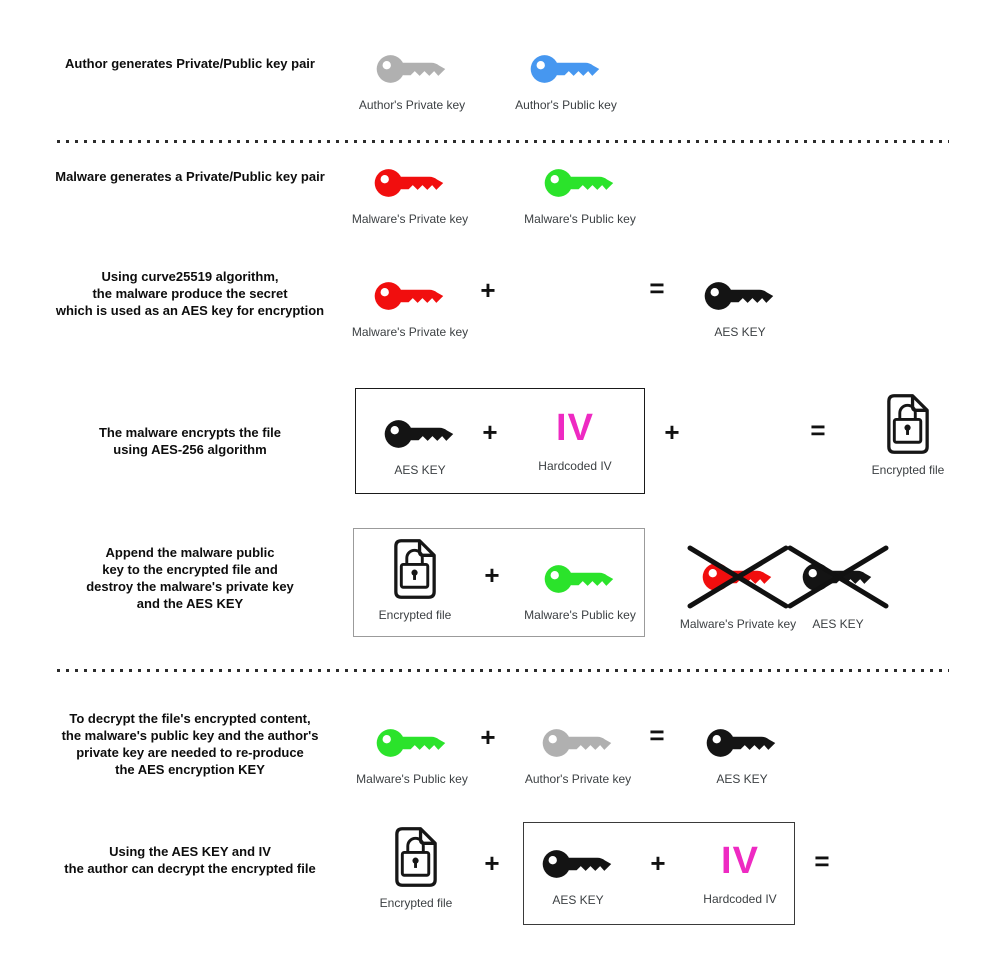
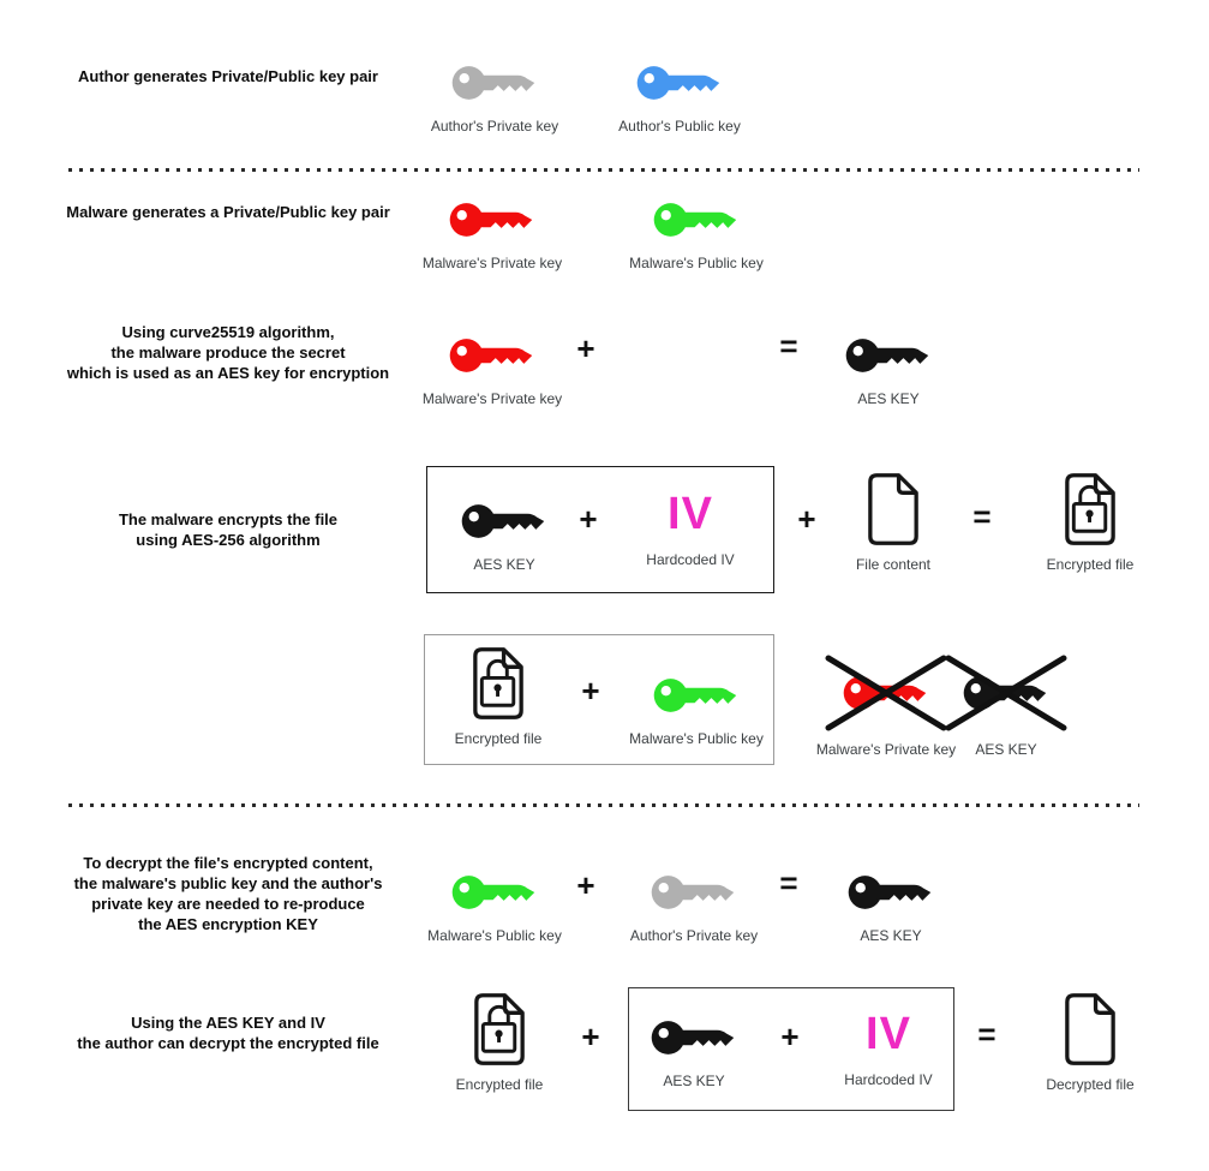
  Author generates Private/Public key pair
  Author's Private key
  Author's Public key
  Malware generates a Private/Public key pair
  Malware's Private key
  Malware's Public key
  Using curve25519 algorithm,
  the malware produce the secret
  which is used as an AES key for encryption
  Malware's Private key
  +
  =
  AES KEY
  The malware encrypts the file
  using AES-256 algorithm
  AES KEY
  +
  IV
  Hardcoded IV
  +
+ File content
  =
  Encrypted file
- Append the malware public
- key to the encrypted file and
- destroy the malware's private key
- and the AES KEY
  Encrypted file
  +
  Malware's Public key
  Malware's Private key
  AES KEY
  To decrypt the file's encrypted content,
  the malware's public key and the author's
  private key are needed to re-produce
  the AES encryption KEY
  Malware's Public key
  +
  Author's Private key
  =
  AES KEY
  Using the AES KEY and IV
  the author can decrypt the encrypted file
  Encrypted file
  +
  AES KEY
  +
  IV
  Hardcoded IV
  =
+ Decrypted file
